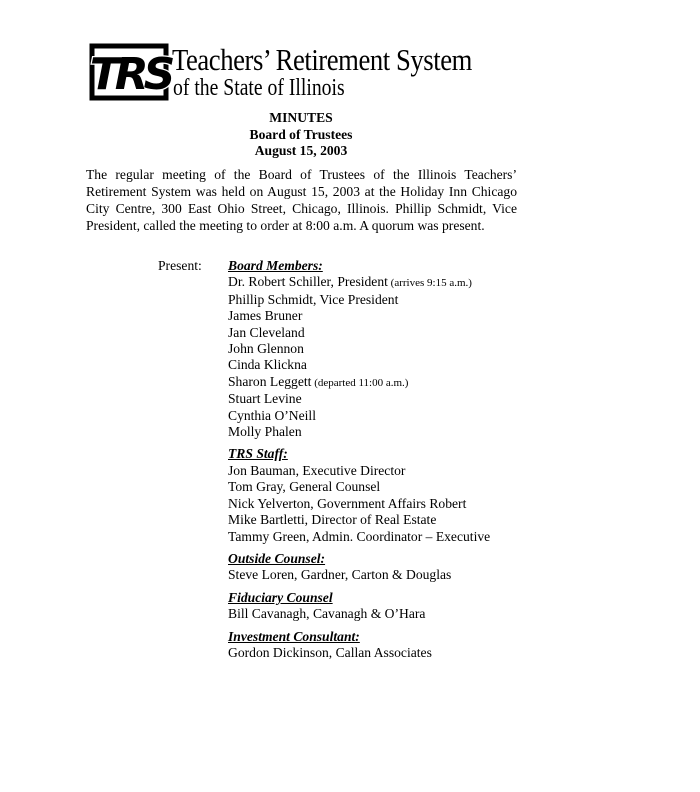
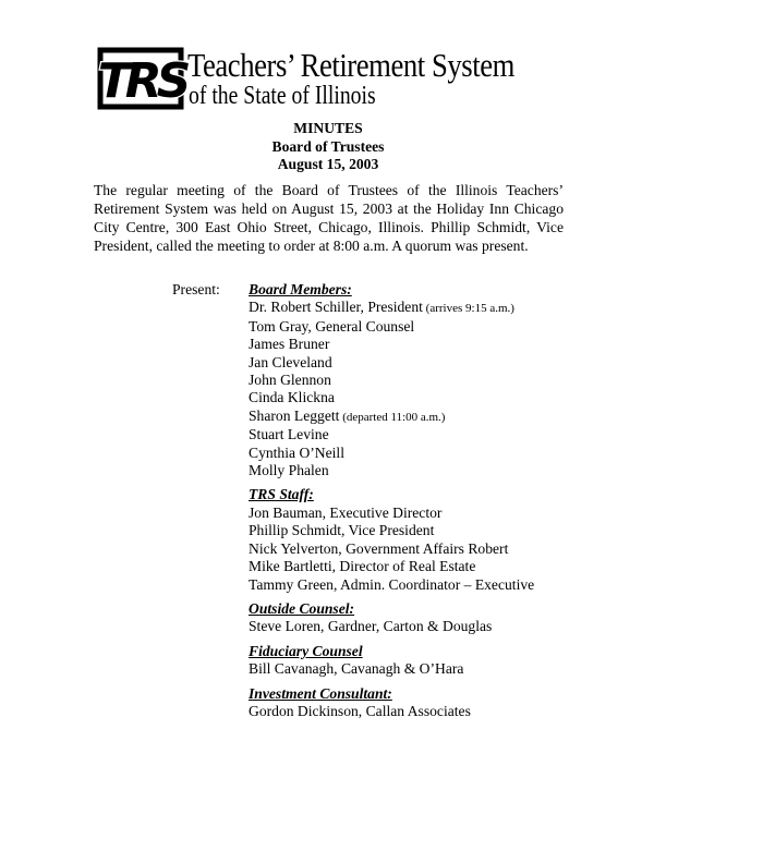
  TRS
  Teachers’ Retirement System
  of the State of Illinois
  MINUTES
  Board of Trustees
  August 15, 2003
  The regular meeting of the Board of Trustees of the Illinois Teachers’ Retirement System was held on August 15, 2003 at the Holiday Inn Chicago City Centre, 300 East Ohio Street, Chicago, Illinois. Phillip Schmidt, Vice President, called the meeting to order at 8:00 a.m. A quorum was present.
  Present:
  Board Members:
  Dr. Robert Schiller, President (arrives 9:15 a.m.)
- Phillip Schmidt, Vice President
+ Tom Gray, General Counsel
  James Bruner
  Jan Cleveland
  John Glennon
  Cinda Klickna
  Sharon Leggett (departed 11:00 a.m.)
  Stuart Levine
  Cynthia O’Neill
  Molly Phalen
  TRS Staff:
  Jon Bauman, Executive Director
- Tom Gray, General Counsel
+ Phillip Schmidt, Vice President
  Nick Yelverton, Government Affairs Robert
  Mike Bartletti, Director of Real Estate
  Tammy Green, Admin. Coordinator – Executive
  Outside Counsel:
  Steve Loren, Gardner, Carton & Douglas
  Fiduciary Counsel
  Bill Cavanagh, Cavanagh & O’Hara
  Investment Consultant:
  Gordon Dickinson, Callan Associates
